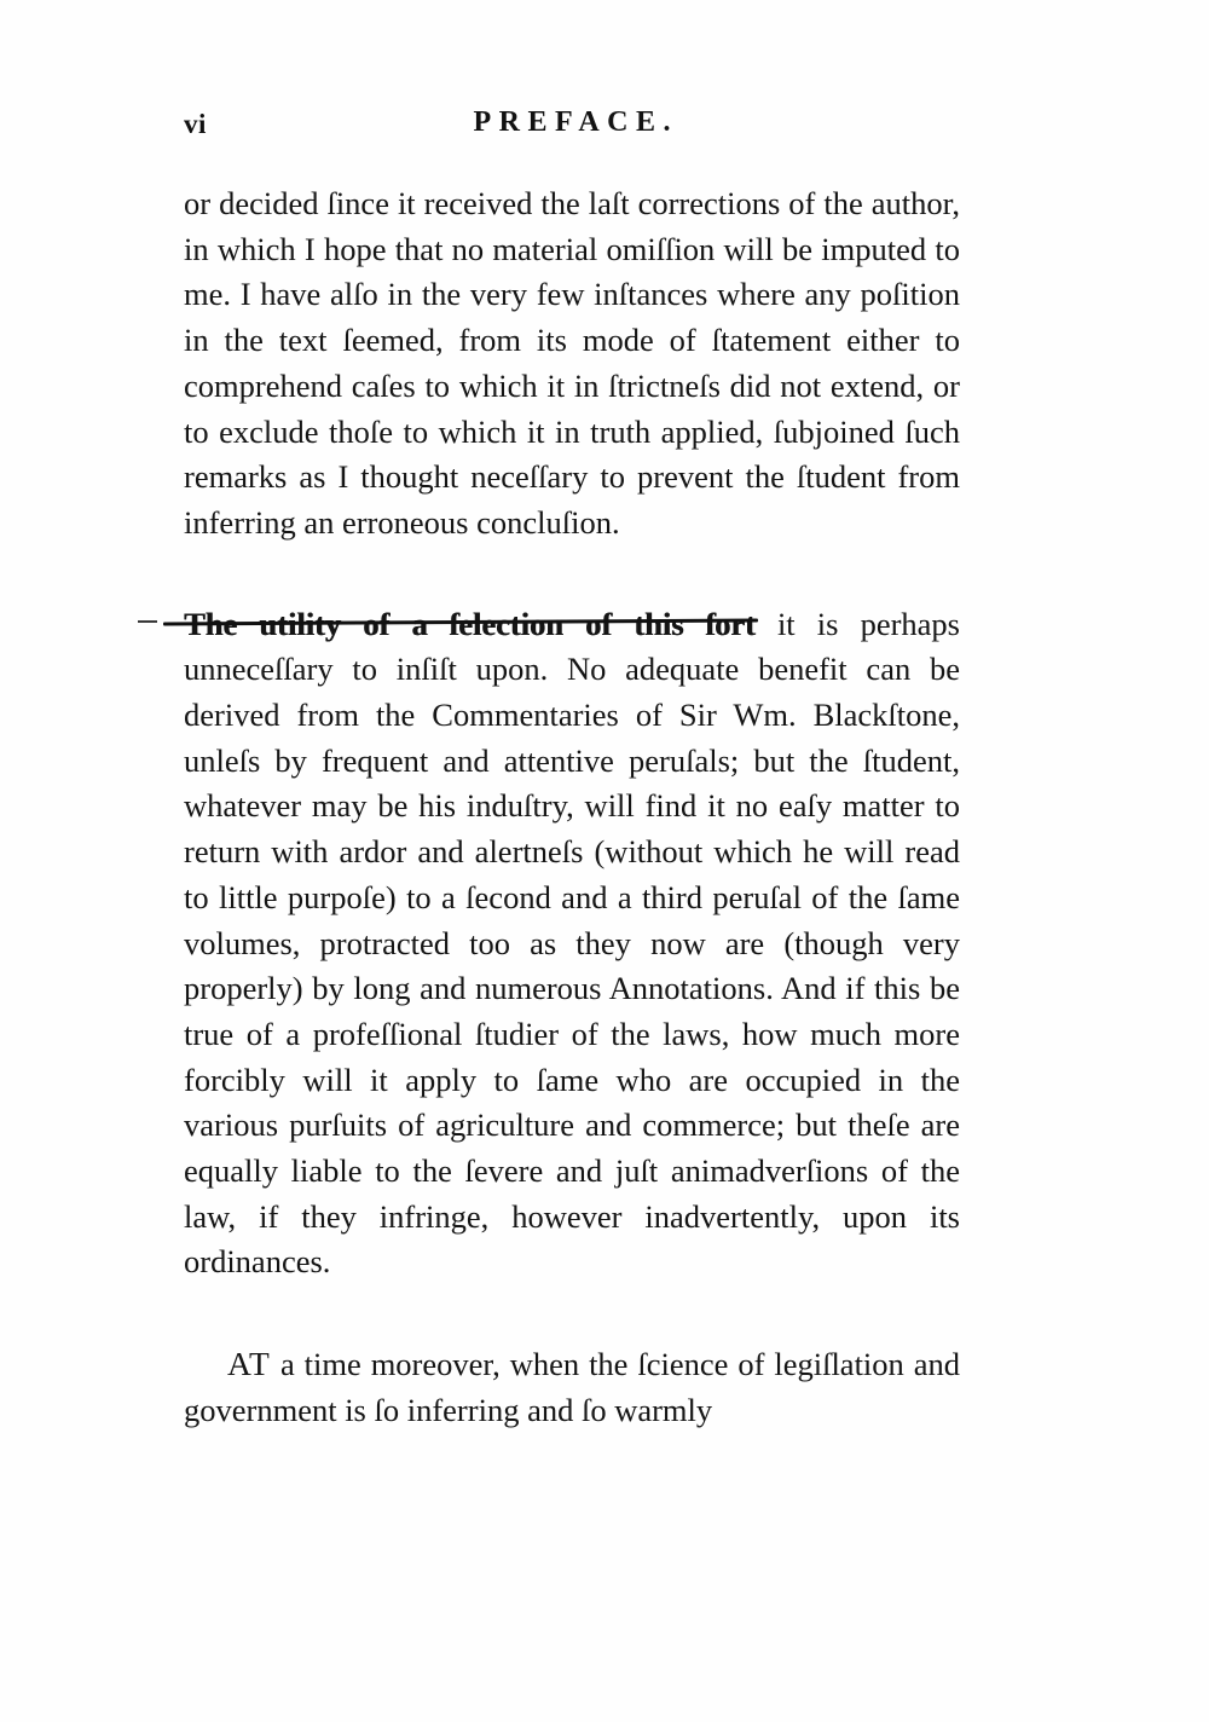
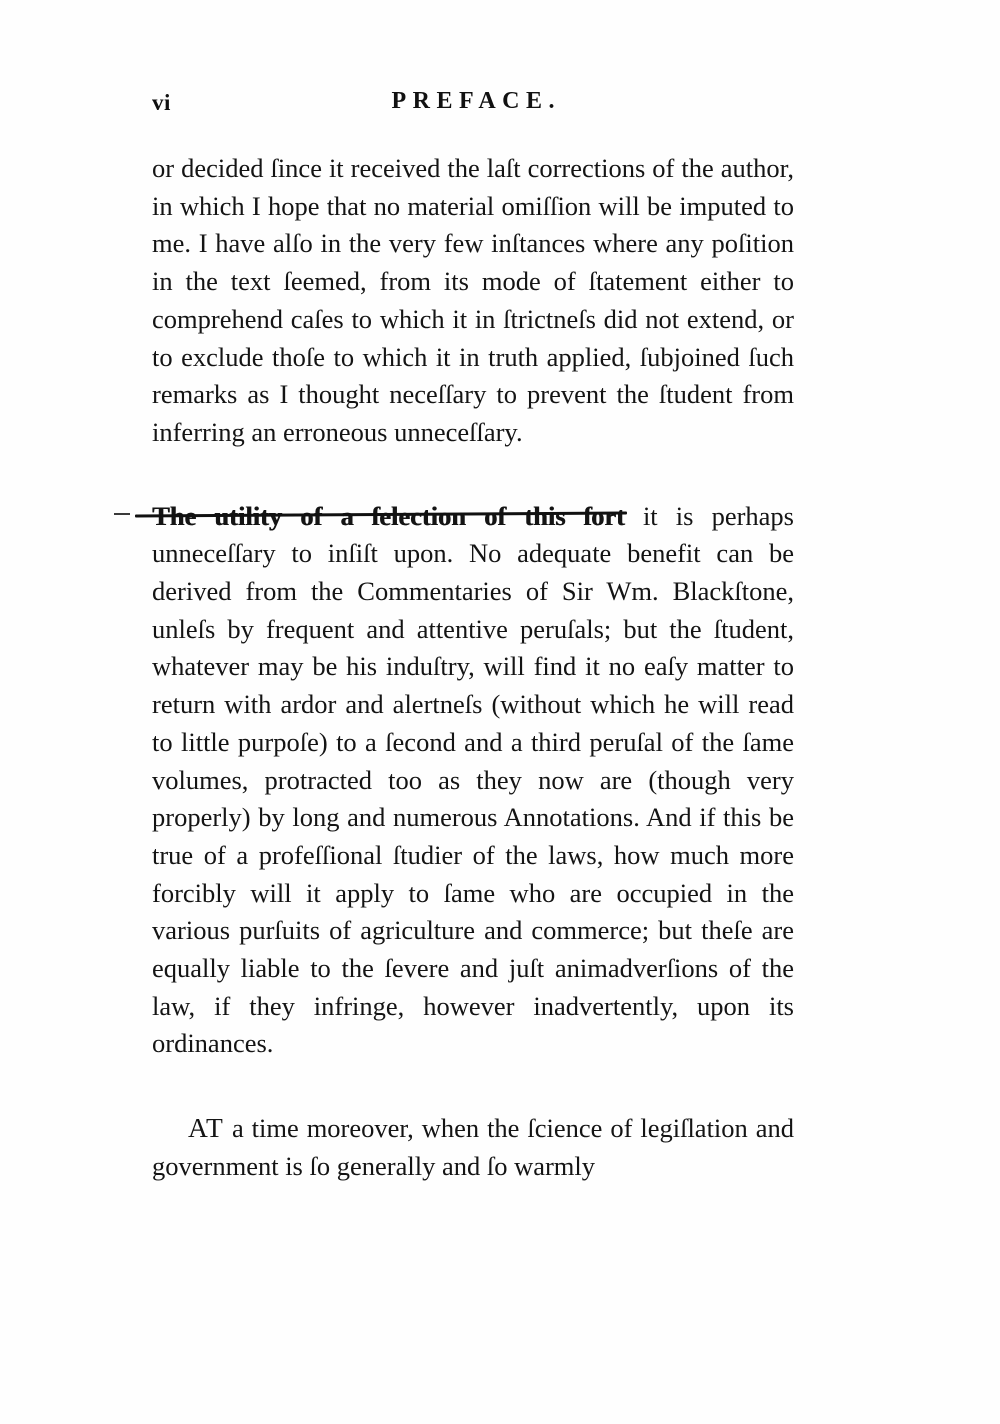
  vi
  PREFACE.
- or decided ſince it received the laſt corrections of the author, in which I hope that no material omiſſion will be imputed to me. I have alſo in the very few inſtances where any poſition in the text ſeemed, from its mode of ſtatement either to comprehend caſes to which it in ſtrictneſs did not extend, or to exclude thoſe to which it in truth applied, ſubjoined ſuch remarks as I thought neceſſary to prevent the ſtudent from inferring an erroneous concluſion.
+ or decided ſince it received the laſt corrections of the author, in which I hope that no material omiſſion will be imputed to me. I have alſo in the very few inſtances where any poſition in the text ſeemed, from its mode of ſtatement either to comprehend caſes to which it in ſtrictneſs did not extend, or to exclude thoſe to which it in truth applied, ſubjoined ſuch remarks as I thought neceſſary to prevent the ſtudent from inferring an erroneous unneceſſary.
  The utility of a ſelection of this ſort it is perhaps unneceſſary to inſiſt upon. No adequate benefit can be derived from the Commentaries of Sir Wm. Blackſtone, unleſs by frequent and attentive peruſals; but the ſtudent, whatever may be his induſtry, will find it no eaſy matter to return with ardor and alertneſs (without which he will read to little purpoſe) to a ſecond and a third peruſal of the ſame volumes, protracted too as they now are (though very properly) by long and numerous Annotations. And if this be true of a profeſſional ſtudier of the laws, how much more forcibly will it apply to ſame who are occupied in the various purſuits of agriculture and commerce; but theſe are equally liable to the ſevere and juſt animadverſions of the law, if they infringe, however inadvertently, upon its ordinances.
- AT a time moreover, when the ſcience of legiſlation and government is ſo inferring and ſo warmly
+ AT a time moreover, when the ſcience of legiſlation and government is ſo generally and ſo warmly
